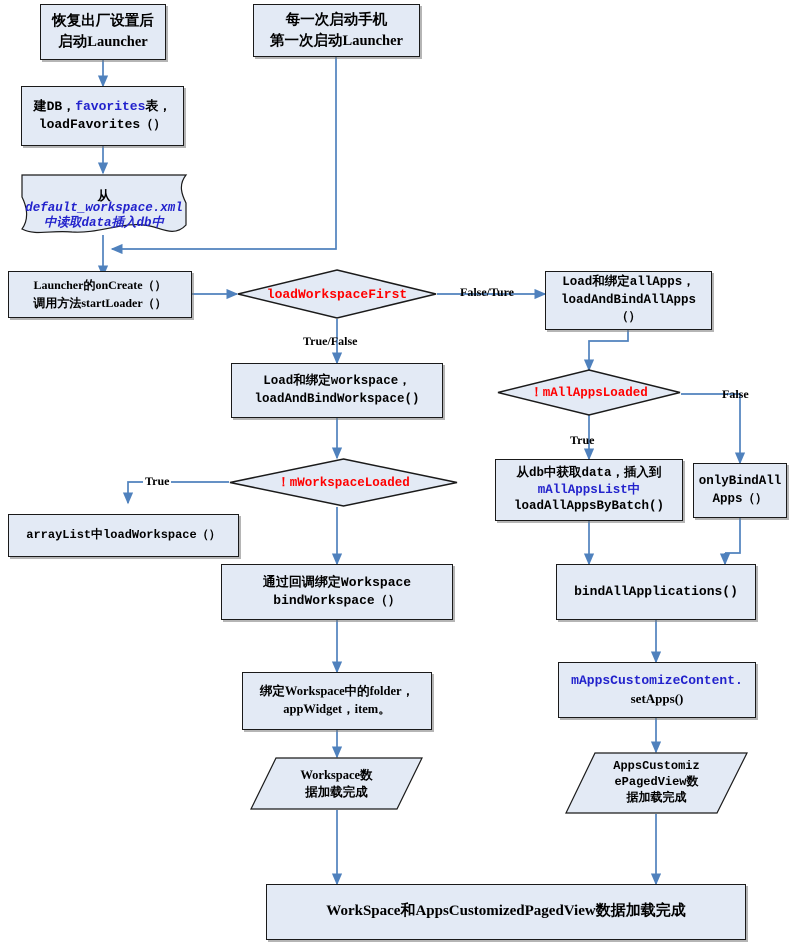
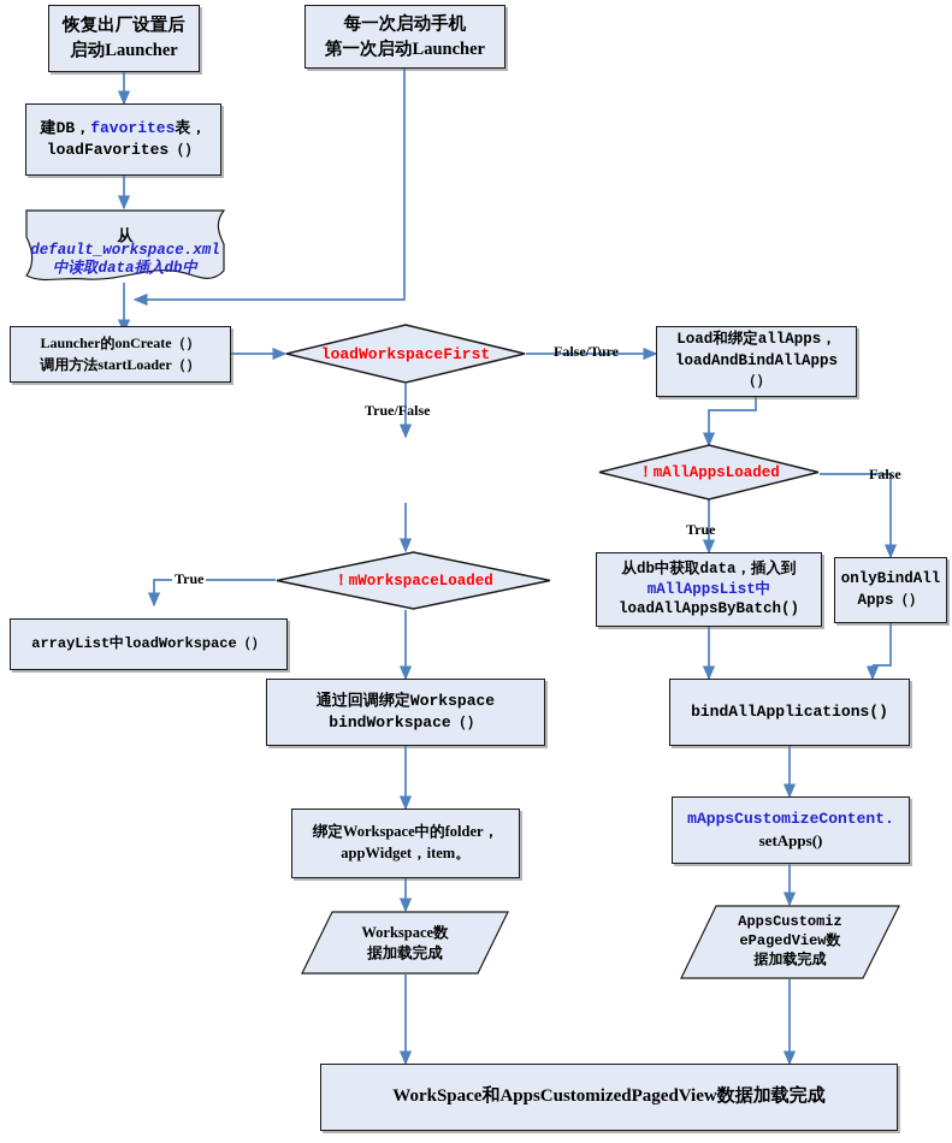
  恢复出厂设置后
  启动Launcher
  每一次启动手机
  第一次启动Launcher
  建DB，favorites表，
  loadFavorites（）
  从
  default_workspace.xml
  中读取data插入db中
  Launcher的onCreate（）
  调用方法startLoader（）
  loadWorkspaceFirst
  Load和绑定allApps，
  loadAndBindAllApps（）
- Load和绑定workspace，
- loadAndBindWorkspace()
  ！mAllAppsLoaded
  ！mWorkspaceLoaded
  arrayList中loadWorkspace（）
  从db中获取data，插入到
  mAllAppsList中
  loadAllAppsByBatch()
  onlyBindAll
  Apps（）
  通过回调绑定Workspace
  bindWorkspace（）
  bindAllApplications()
  绑定Workspace中的folder，
  appWidget，item。
  mAppsCustomizeContent.
  setApps()
  Workspace数
  据加载完成
  AppsCustomiz
  ePagedView数
  据加载完成
  WorkSpace和AppsCustomizedPagedView数据加载完成
  True/False
  False/Ture
  True
  False
  True
